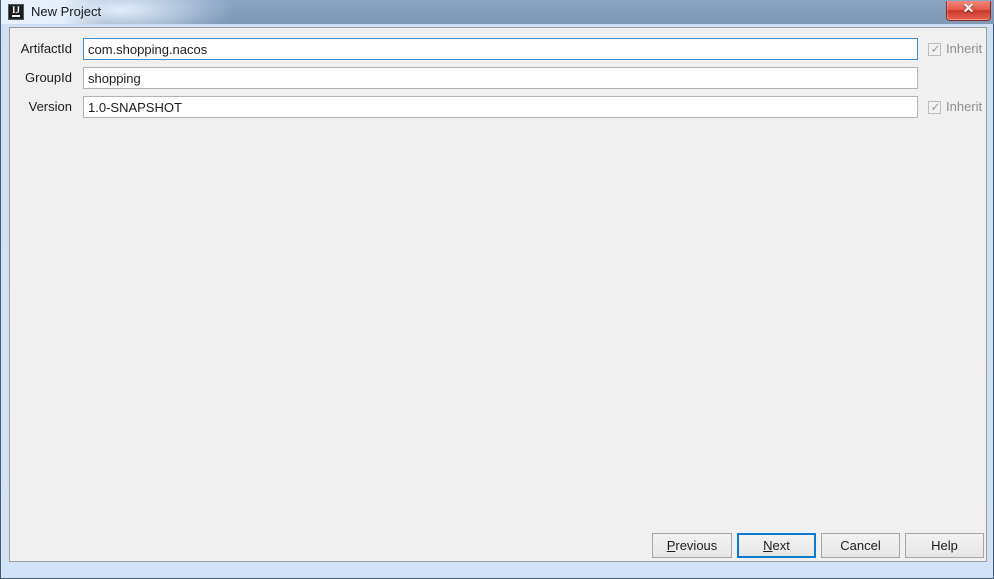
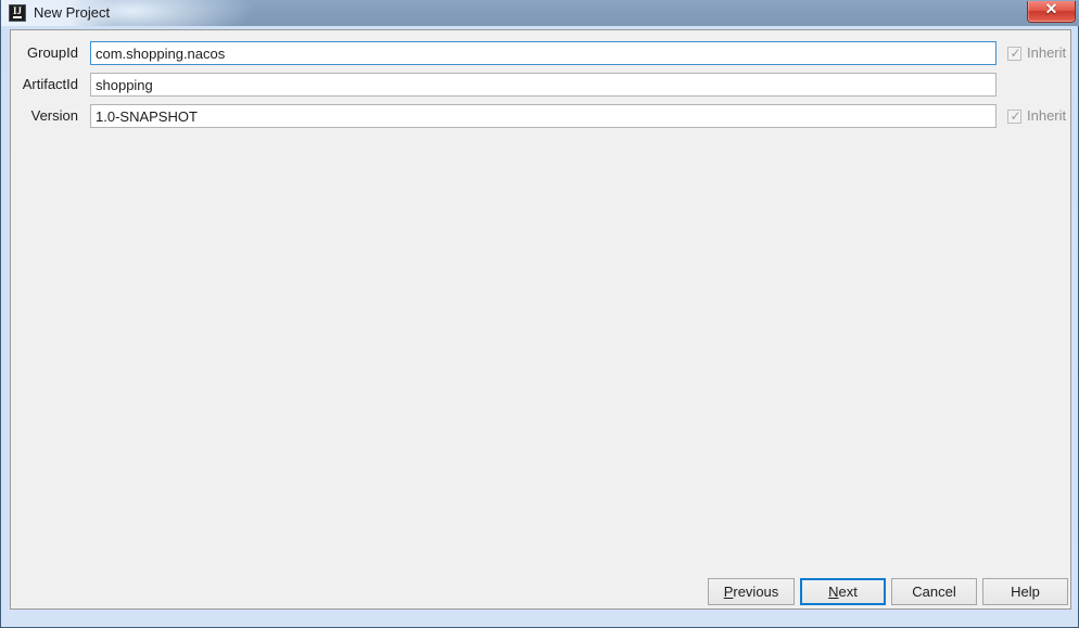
  IJ
  New Project
  ✕
- ArtifactId
+ GroupId
  com.shopping.nacos
  ✓
  Inherit
- GroupId
+ ArtifactId
  shopping
  Version
  1.0-SNAPSHOT
  ✓
  Inherit
  Previous
  Next
  Cancel
  Help
